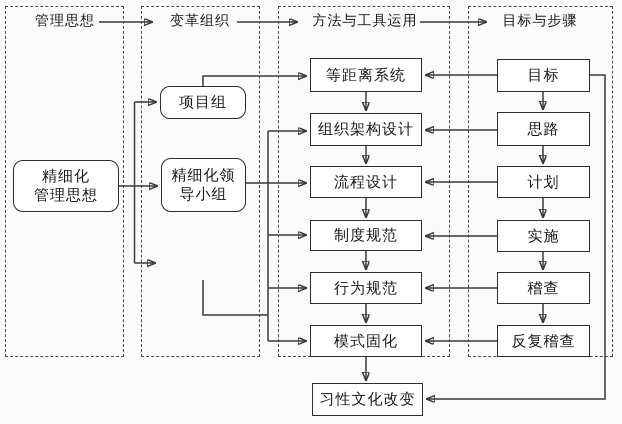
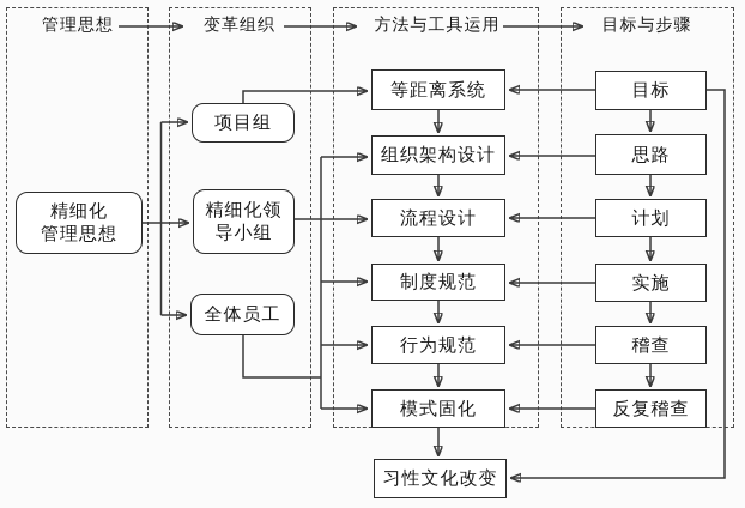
  管理思想
  变革组织
  方法与工具运用
  目标与步骤
  精细化
  管理思想
  项目组
  精细化领
  导小组
+ 全体员工
  等距离系统
  组织架构设计
  流程设计
  制度规范
  行为规范
  模式固化
  习性文化改变
  目标
  思路
  计划
  实施
  稽查
  反复稽查
